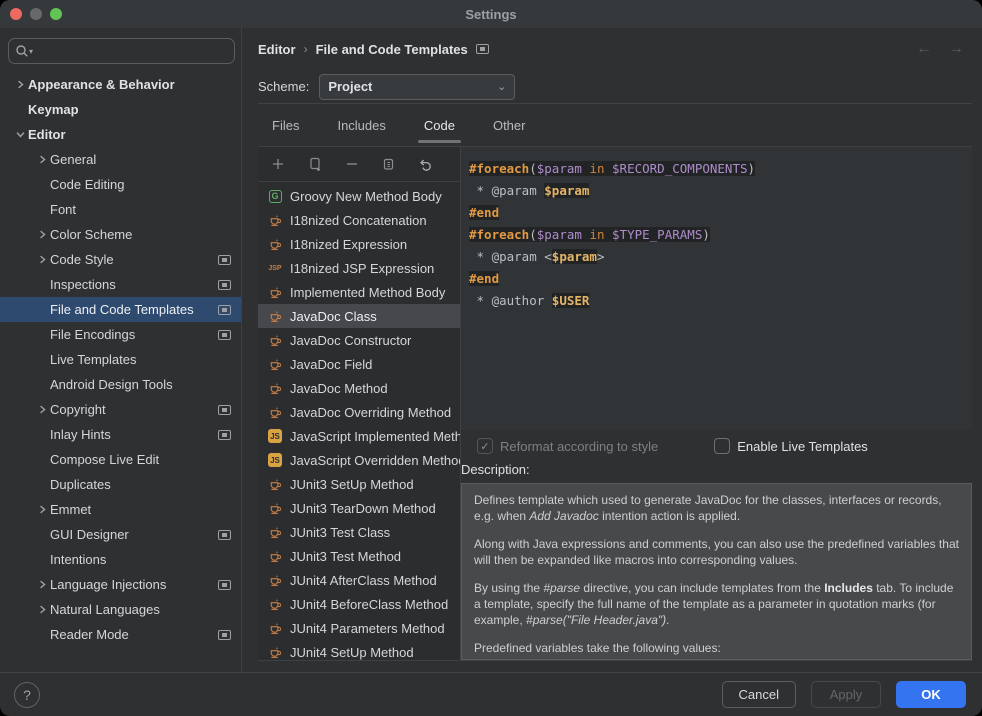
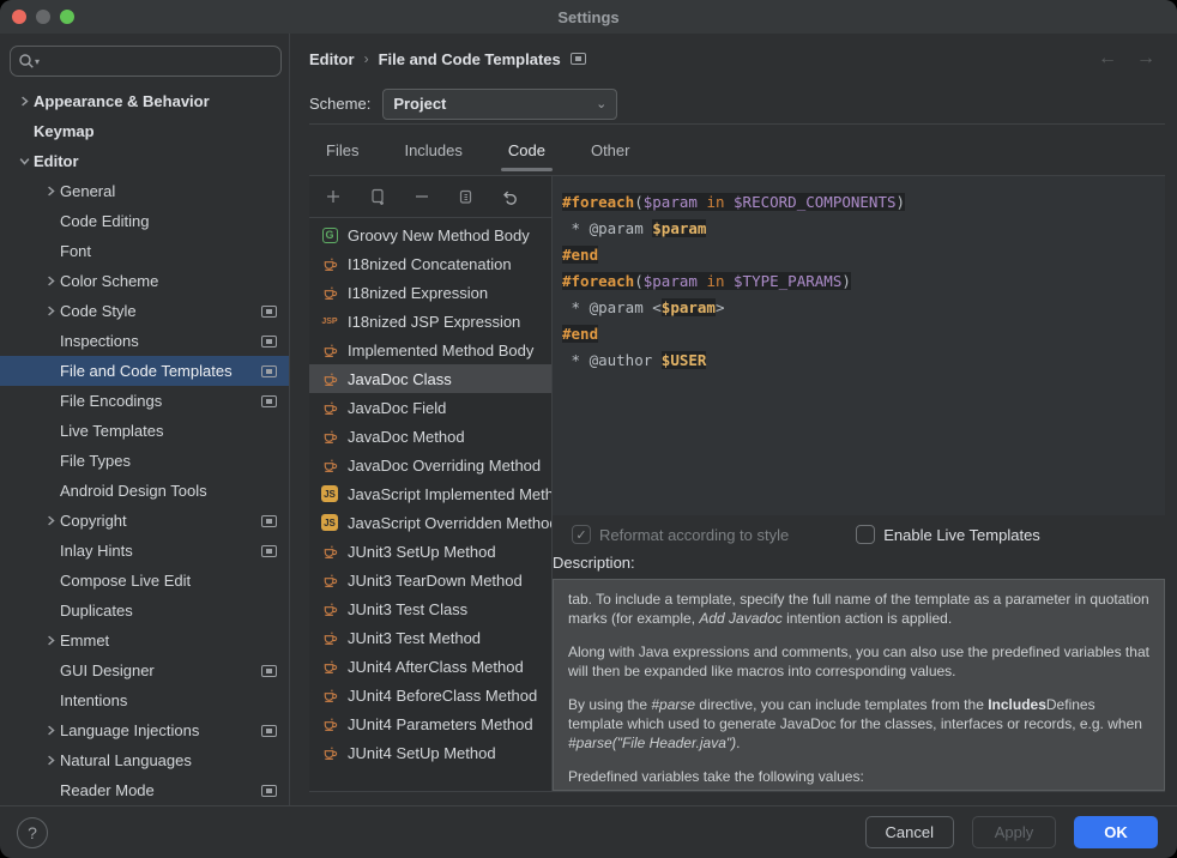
  Settings
  ▾
  Appearance & Behavior
  Keymap
  Editor
  General
  Code Editing
  Font
  Color Scheme
  Code Style
  Inspections
  File and Code Templates
  File Encodings
  Live Templates
+ File Types
  Android Design Tools
  Copyright
  Inlay Hints
  Compose Live Edit
  Duplicates
  Emmet
  GUI Designer
  Intentions
  Language Injections
  Natural Languages
  Reader Mode
  Editor
  ›
  File and Code Templates
  ←
  →
  Scheme:
  Project
  ⌄
  Files
  Includes
  Code
  Other
  G
  Groovy New Method Body
  I18nized Concatenation
  I18nized Expression
  I18nized JSP Expression
  Implemented Method Body
  JavaDoc Class
- JavaDoc Constructor
  JavaDoc Field
  JavaDoc Method
  JavaDoc Overriding Method
  JS
  JavaScript Implemented Meth
  JS
  JavaScript Overridden Metho
  JUnit3 SetUp Method
  JUnit3 TearDown Method
  JUnit3 Test Class
  JUnit3 Test Method
  JUnit4 AfterClass Method
  JUnit4 BeforeClass Method
  JUnit4 Parameters Method
  JUnit4 SetUp Method
  #foreach($param in $RECORD_COMPONENTS)
  * @param $param
  #end
  #foreach($param in $TYPE_PARAMS)
  * @param <$param>
  #end
  * @author $USER
  ✓
  Reformat according to style
  Enable Live Templates
  Description:
- Defines template which used to generate JavaDoc for the classes, interfaces or records, e.g. when Add Javadoc intention action is applied.
+ tab. To include a template, specify the full name of the template as a parameter in quotation marks (for example, Add Javadoc intention action is applied.
  Along with Java expressions and comments, you can also use the predefined variables that will then be expanded like macros into corresponding values.
- By using the #parse directive, you can include templates from the Includes tab. To include a template, specify the full name of the template as a parameter in quotation marks (for example, #parse("File Header.java").
+ By using the #parse directive, you can include templates from the IncludesDefines template which used to generate JavaDoc for the classes, interfaces or records, e.g. when #parse("File Header.java").
  Predefined variables take the following values:
  ?
  Cancel
  Apply
  OK
